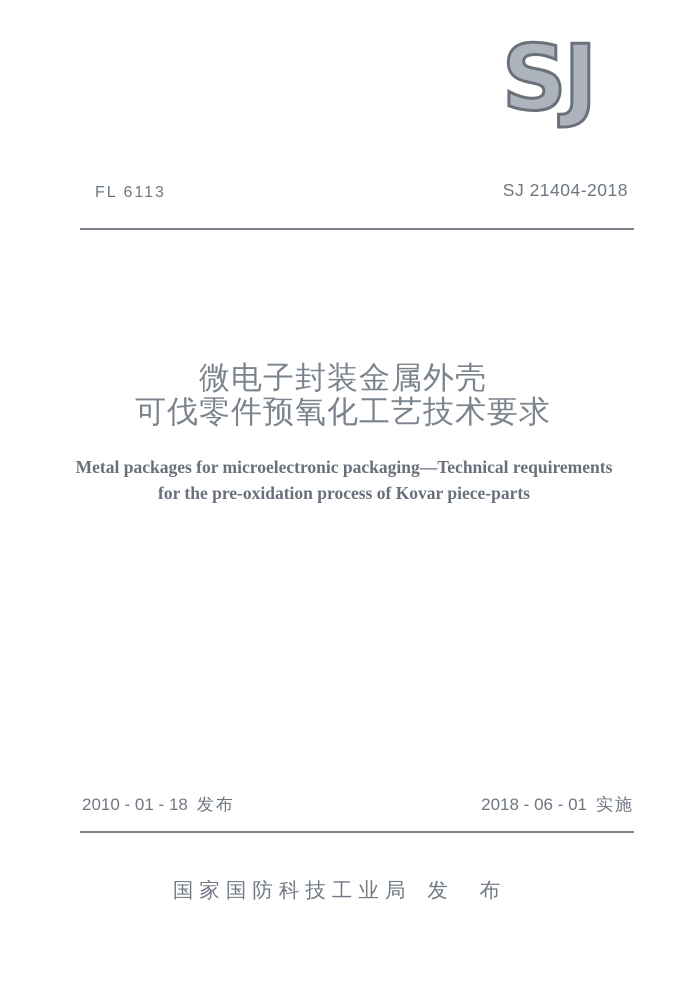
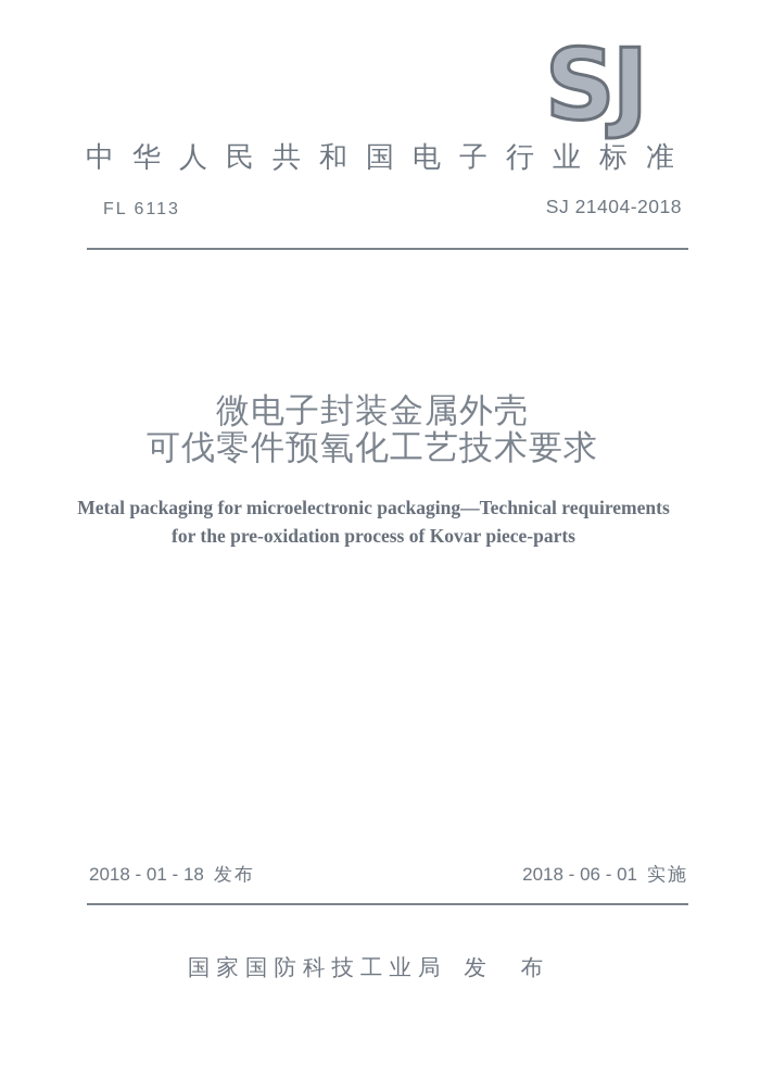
  SJ
+ 中华人民共和国电子行业标准
  FL 6113
  SJ 21404-2018
  微电子封装金属外壳
  可伐零件预氧化工艺技术要求
- Metal packages for microelectronic packaging—Technical requirements
+ Metal packaging for microelectronic packaging—Technical requirements
  for the pre-oxidation process of Kovar piece-parts
- 2010 - 01 - 18 发布
+ 2018 - 01 - 18 发布
  2018 - 06 - 01 实施
  国家国防科技工业局 发 布
